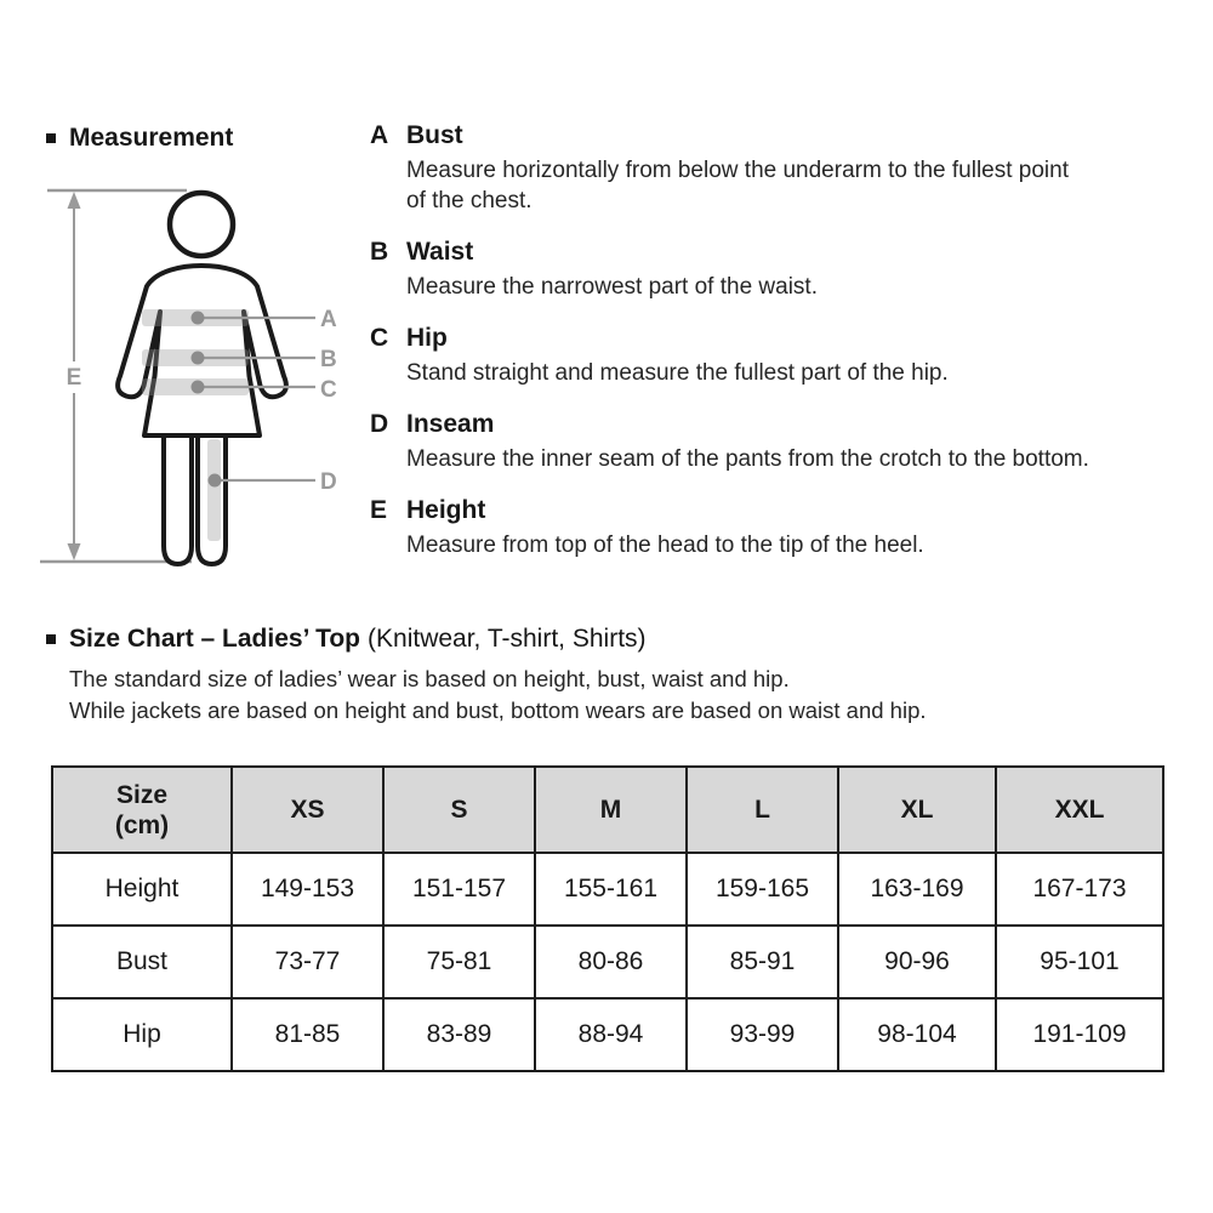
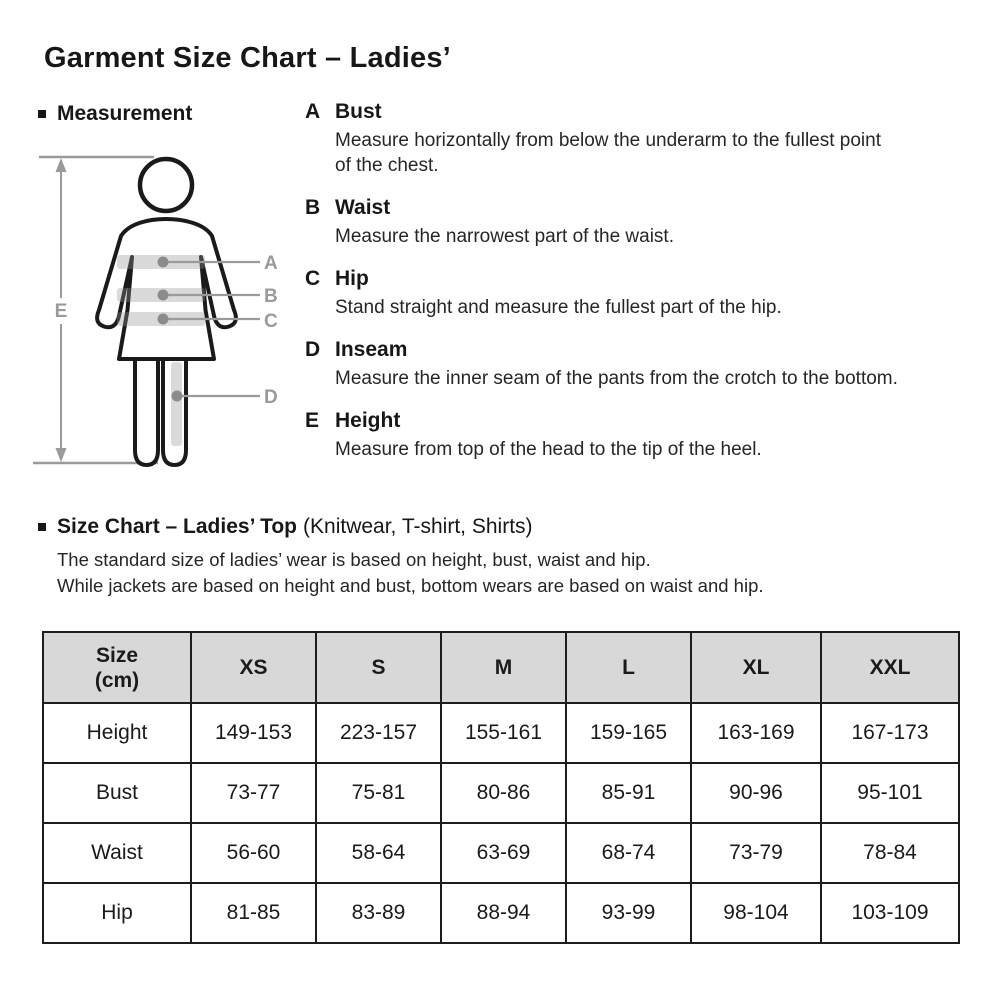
+ Garment Size Chart – Ladies’
  Measurement
  A
  B
  C
  D
  E
  A Bust
  Measure horizontally from below the underarm to the fullest point
  of the chest.
  B Waist
  Measure the narrowest part of the waist.
  C Hip
  Stand straight and measure the fullest part of the hip.
  D Inseam
  Measure the inner seam of the pants from the crotch to the bottom.
  E Height
  Measure from top of the head to the tip of the heel.
  Size Chart – Ladies’ Top
  (Knitwear, T-shirt, Shirts)
  The standard size of ladies’ wear is based on height, bust, waist and hip.
  While jackets are based on height and bust, bottom wears are based on waist and hip.
  Size (cm)	XS	S	M	L	XL	XXL
- Height	149-153	151-157	155-161	159-165	163-169	167-173
+ Height	149-153	223-157	155-161	159-165	163-169	167-173
  Bust	73-77	75-81	80-86	85-91	90-96	95-101
+ Waist	56-60	58-64	63-69	68-74	73-79	78-84
- Hip	81-85	83-89	88-94	93-99	98-104	191-109
+ Hip	81-85	83-89	88-94	93-99	98-104	103-109
